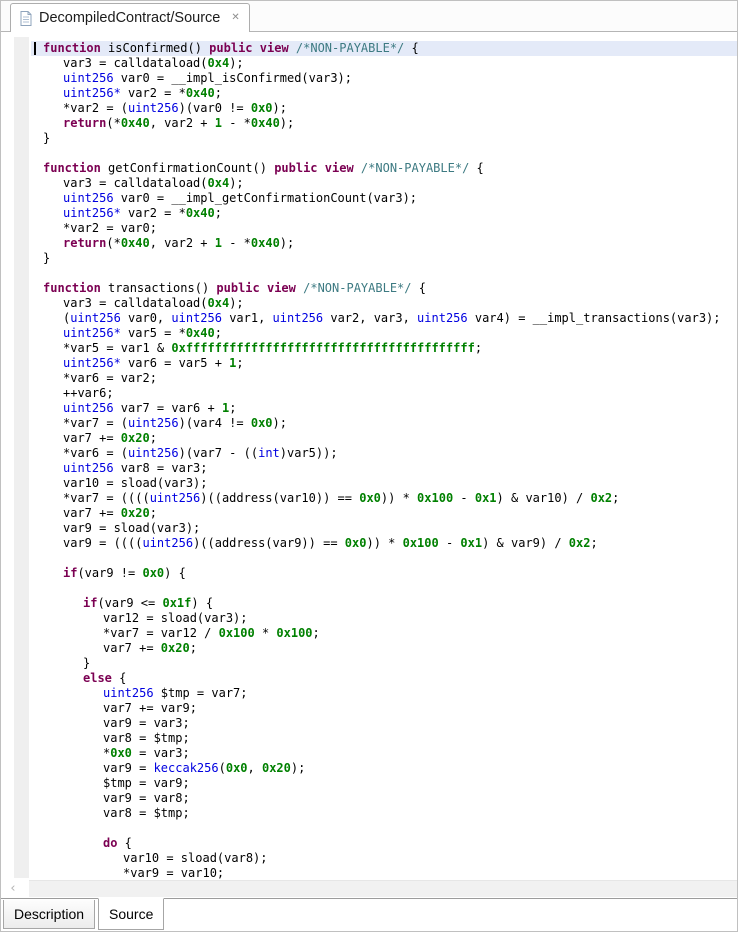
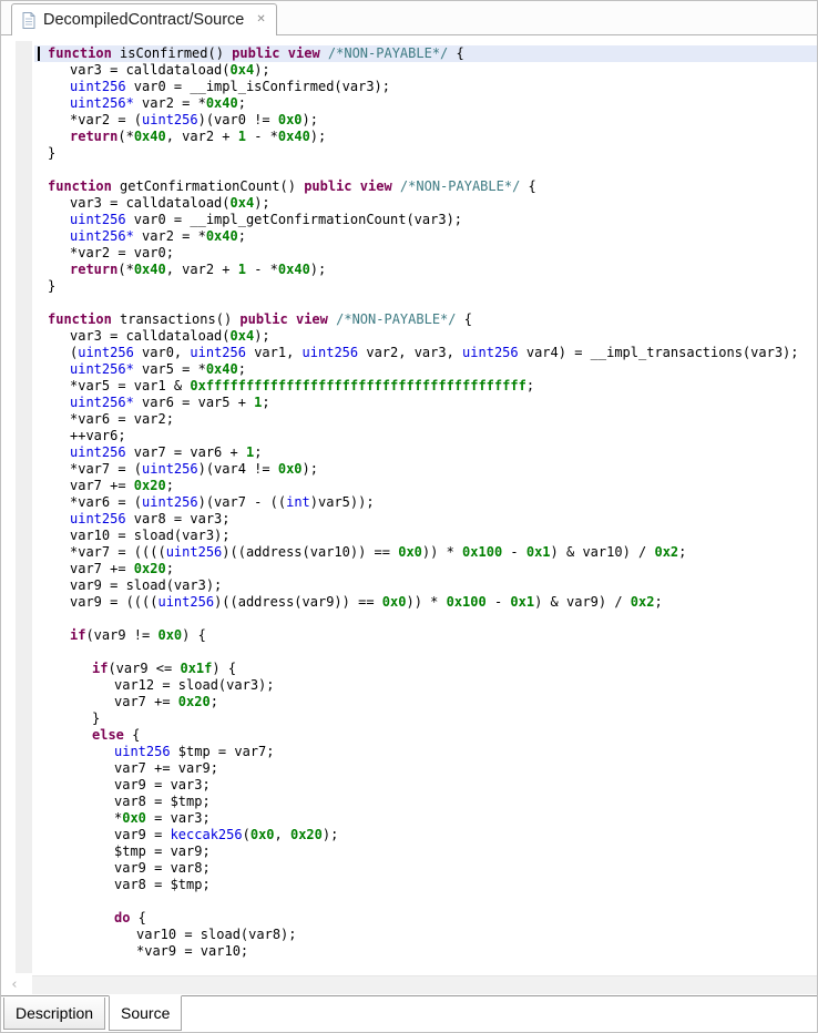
  DecompiledContract/Source
  ✕
  function isConfirmed() public view /*NON-PAYABLE*/ {
  var3 = calldataload(0x4);
  uint256 var0 = __impl_isConfirmed(var3);
  uint256* var2 = *0x40;
  *var2 = (uint256)(var0 != 0x0);
  return(*0x40, var2 + 1 - *0x40);
  }
  function getConfirmationCount() public view /*NON-PAYABLE*/ {
  var3 = calldataload(0x4);
  uint256 var0 = __impl_getConfirmationCount(var3);
  uint256* var2 = *0x40;
  *var2 = var0;
  return(*0x40, var2 + 1 - *0x40);
  }
  function transactions() public view /*NON-PAYABLE*/ {
  var3 = calldataload(0x4);
  (uint256 var0, uint256 var1, uint256 var2, var3, uint256 var4) = __impl_transactions(var3);
  uint256* var5 = *0x40;
  *var5 = var1 & 0xffffffffffffffffffffffffffffffffffffffff;
  uint256* var6 = var5 + 1;
  *var6 = var2;
  ++var6;
  uint256 var7 = var6 + 1;
  *var7 = (uint256)(var4 != 0x0);
  var7 += 0x20;
  *var6 = (uint256)(var7 - ((int)var5));
  uint256 var8 = var3;
  var10 = sload(var3);
  *var7 = ((((uint256)((address(var10)) == 0x0)) * 0x100 - 0x1) & var10) / 0x2;
  var7 += 0x20;
  var9 = sload(var3);
  var9 = ((((uint256)((address(var9)) == 0x0)) * 0x100 - 0x1) & var9) / 0x2;
  if(var9 != 0x0) {
  if(var9 <= 0x1f) {
  var12 = sload(var3);
- *var7 = var12 / 0x100 * 0x100;
  var7 += 0x20;
  }
  else {
  uint256 $tmp = var7;
  var7 += var9;
  var9 = var3;
  var8 = $tmp;
  *0x0 = var3;
  var9 = keccak256(0x0, 0x20);
  $tmp = var9;
  var9 = var8;
  var8 = $tmp;
  do {
  var10 = sload(var8);
  *var9 = var10;
  ‹
  Description
  Source
